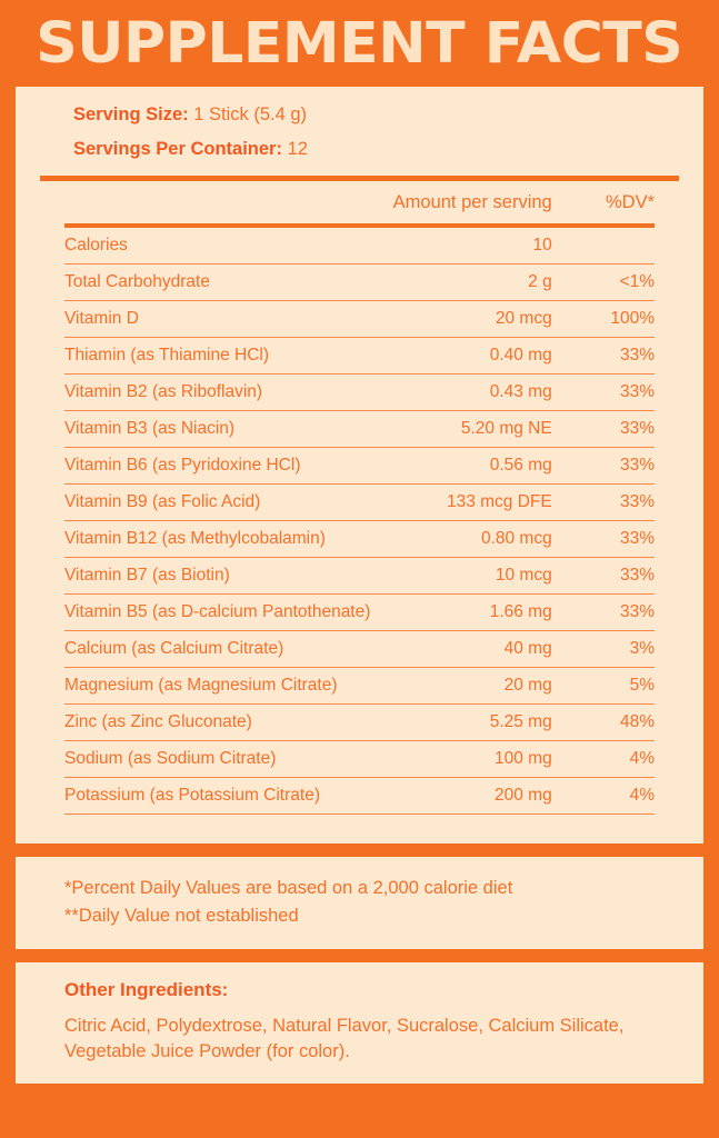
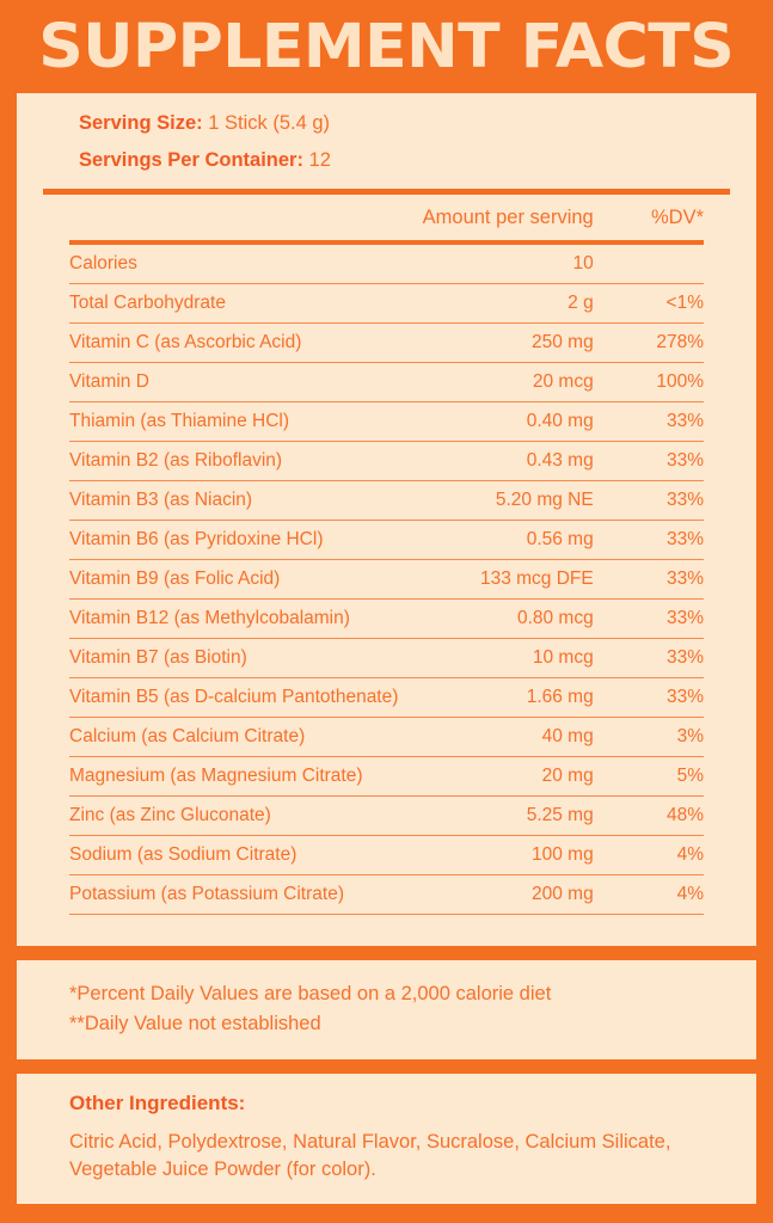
  SUPPLEMENT FACTS
  Serving Size: 1 Stick (5.4 g)
  Servings Per Container: 12
  	Amount per serving	%DV*
  Calories	10
  Total Carbohydrate	2 g	<1%
+ Vitamin C (as Ascorbic Acid)	250 mg	278%
  Vitamin D	20 mcg	100%
  Thiamin (as Thiamine HCl)	0.40 mg	33%
  Vitamin B2 (as Riboflavin)	0.43 mg	33%
  Vitamin B3 (as Niacin)	5.20 mg NE	33%
  Vitamin B6 (as Pyridoxine HCl)	0.56 mg	33%
  Vitamin B9 (as Folic Acid)	133 mcg DFE	33%
  Vitamin B12 (as Methylcobalamin)	0.80 mcg	33%
  Vitamin B7 (as Biotin)	10 mcg	33%
  Vitamin B5 (as D-calcium Pantothenate)	1.66 mg	33%
  Calcium (as Calcium Citrate)	40 mg	3%
  Magnesium (as Magnesium Citrate)	20 mg	5%
  Zinc (as Zinc Gluconate)	5.25 mg	48%
  Sodium (as Sodium Citrate)	100 mg	4%
  Potassium (as Potassium Citrate)	200 mg	4%
  *Percent Daily Values are based on a 2,000 calorie diet
  **Daily Value not established
  Other Ingredients:
  Citric Acid, Polydextrose, Natural Flavor, Sucralose, Calcium Silicate, Vegetable Juice Powder (for color).
